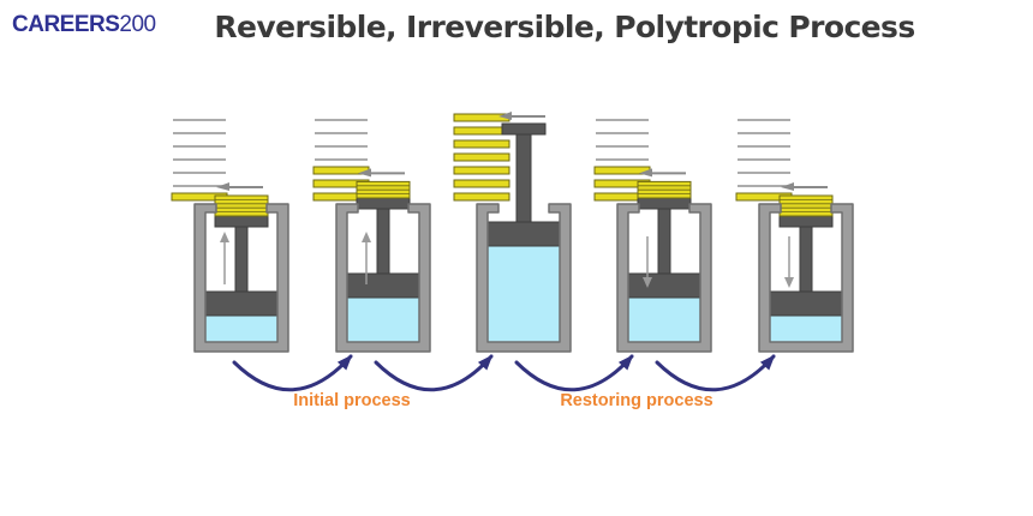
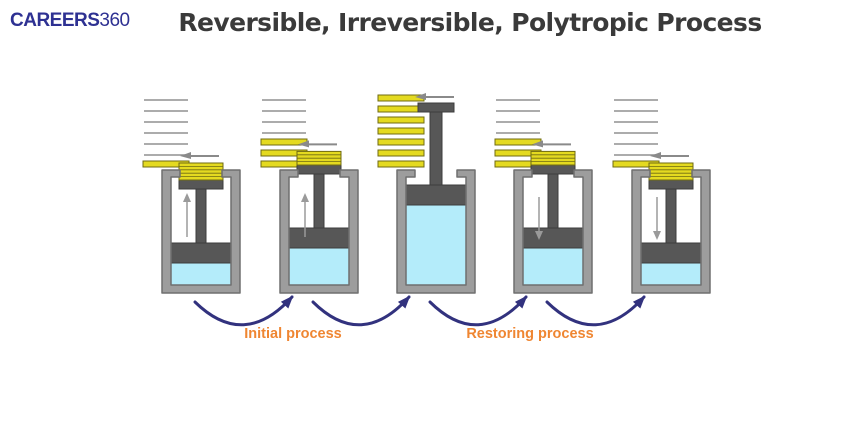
- CAREERS200
+ CAREERS360
  Reversible, Irreversible, Polytropic Process
  Initial process
  Restoring process
